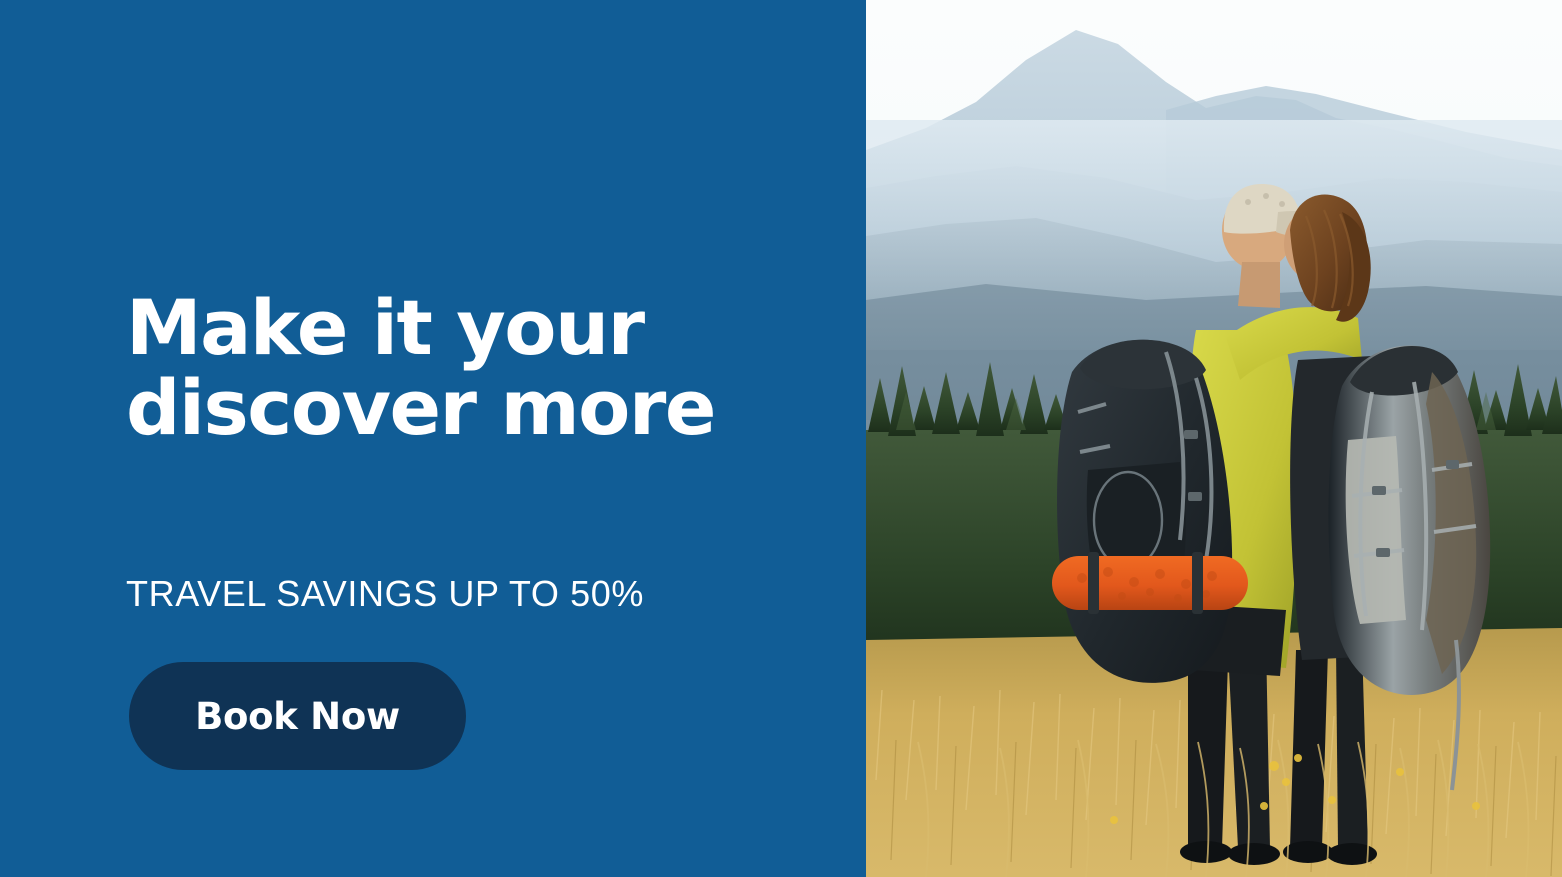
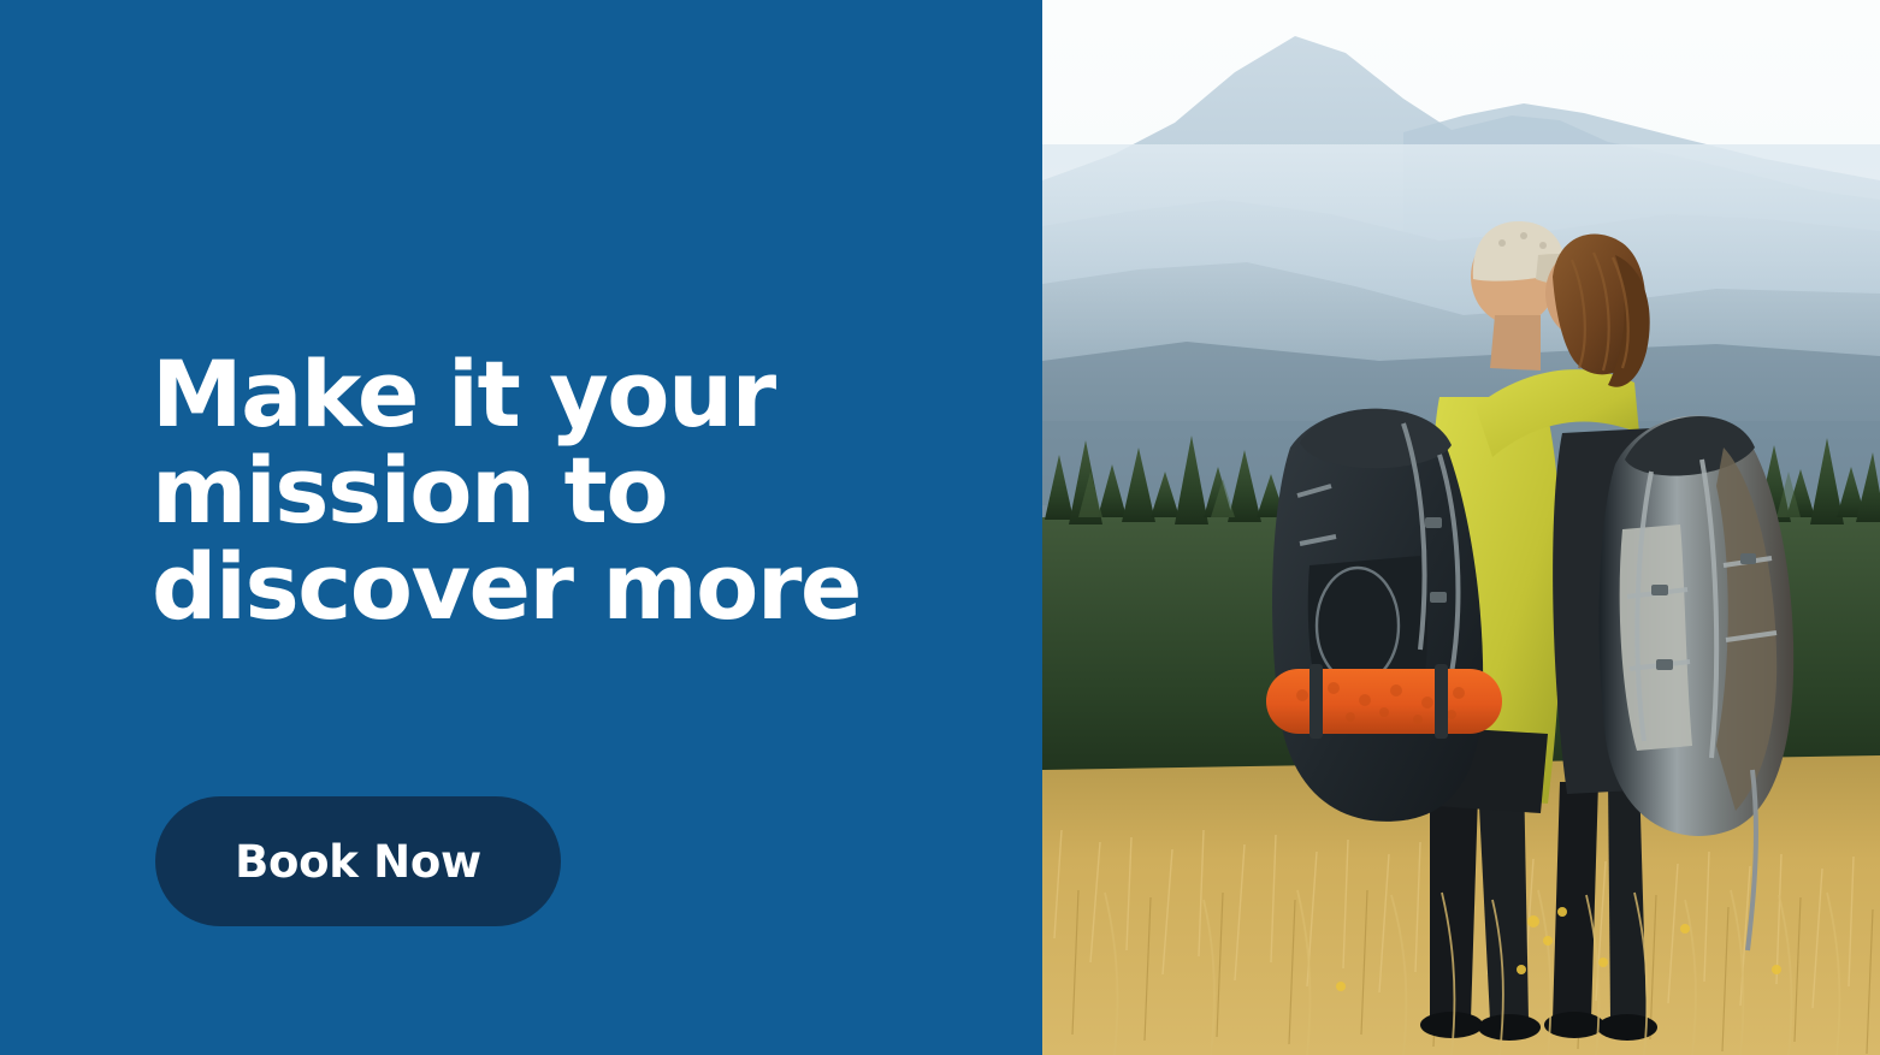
  Make it your
+ mission to
  discover more
- TRAVEL SAVINGS UP TO 50%
  Book Now
